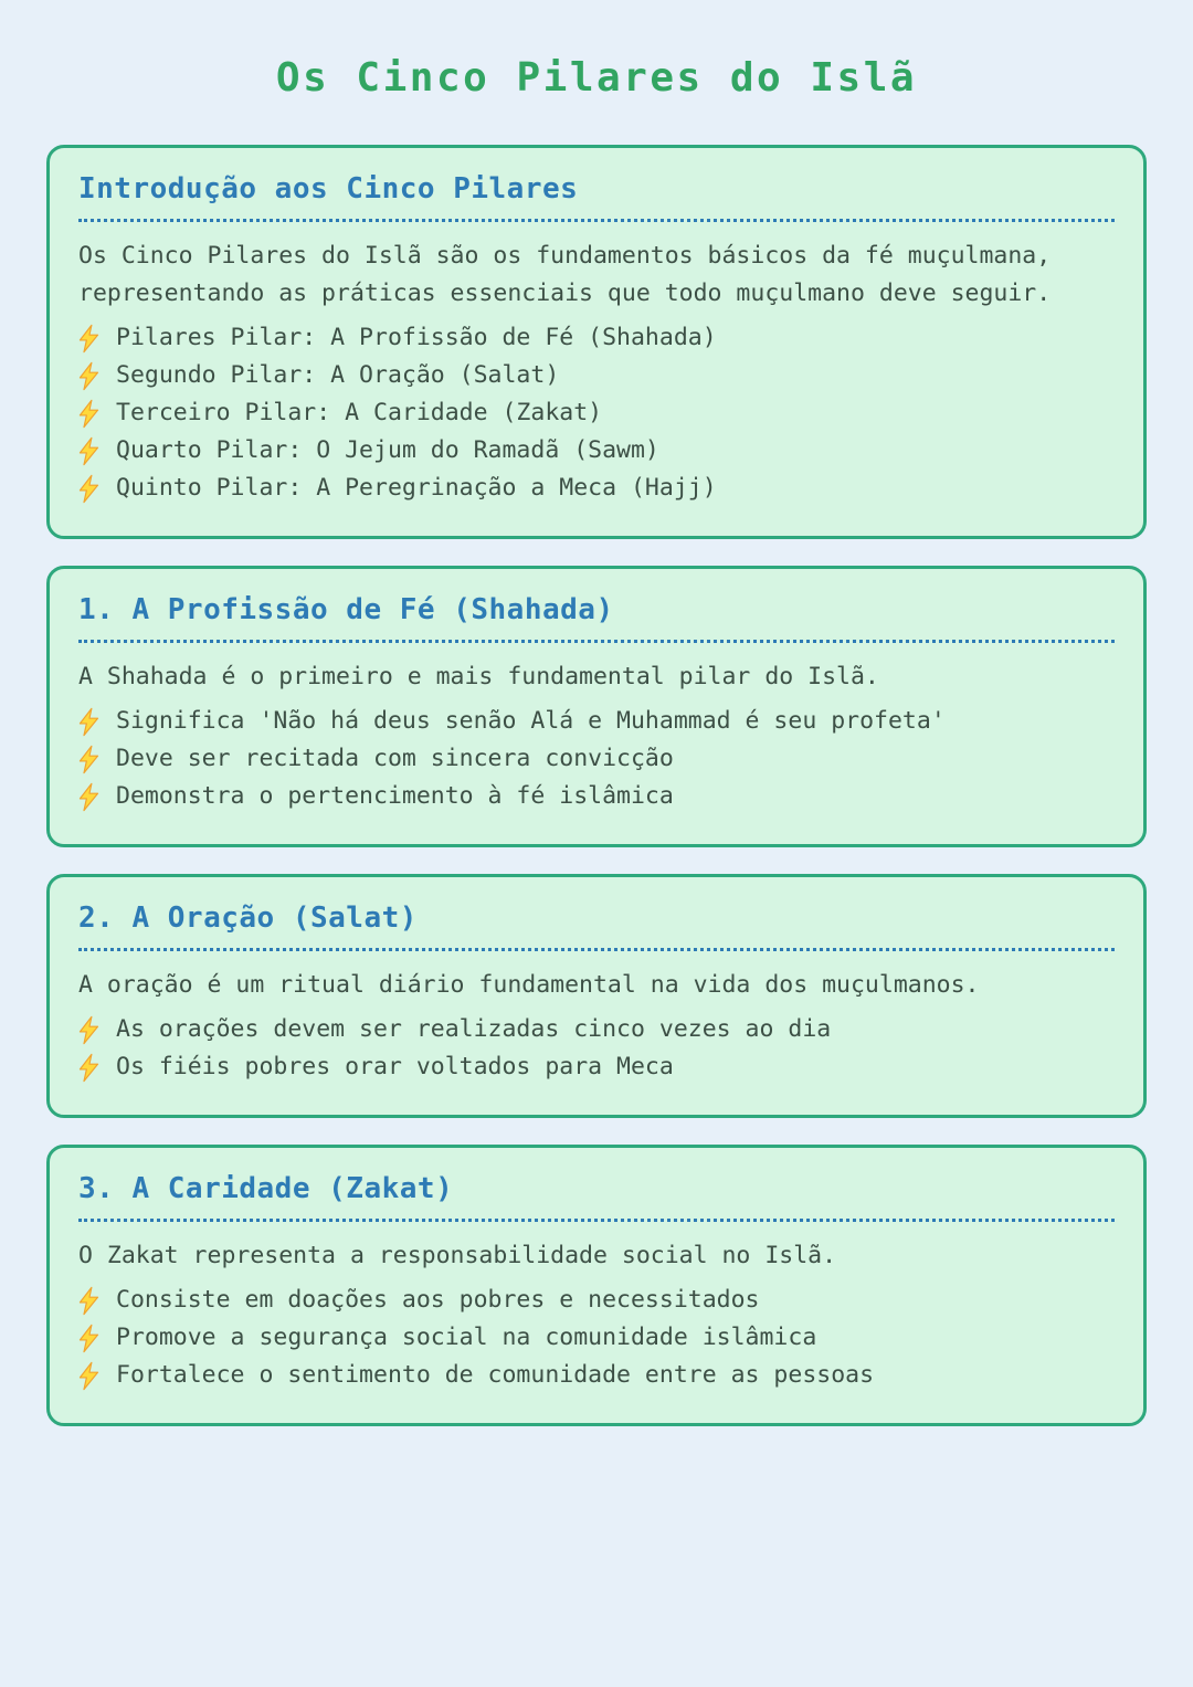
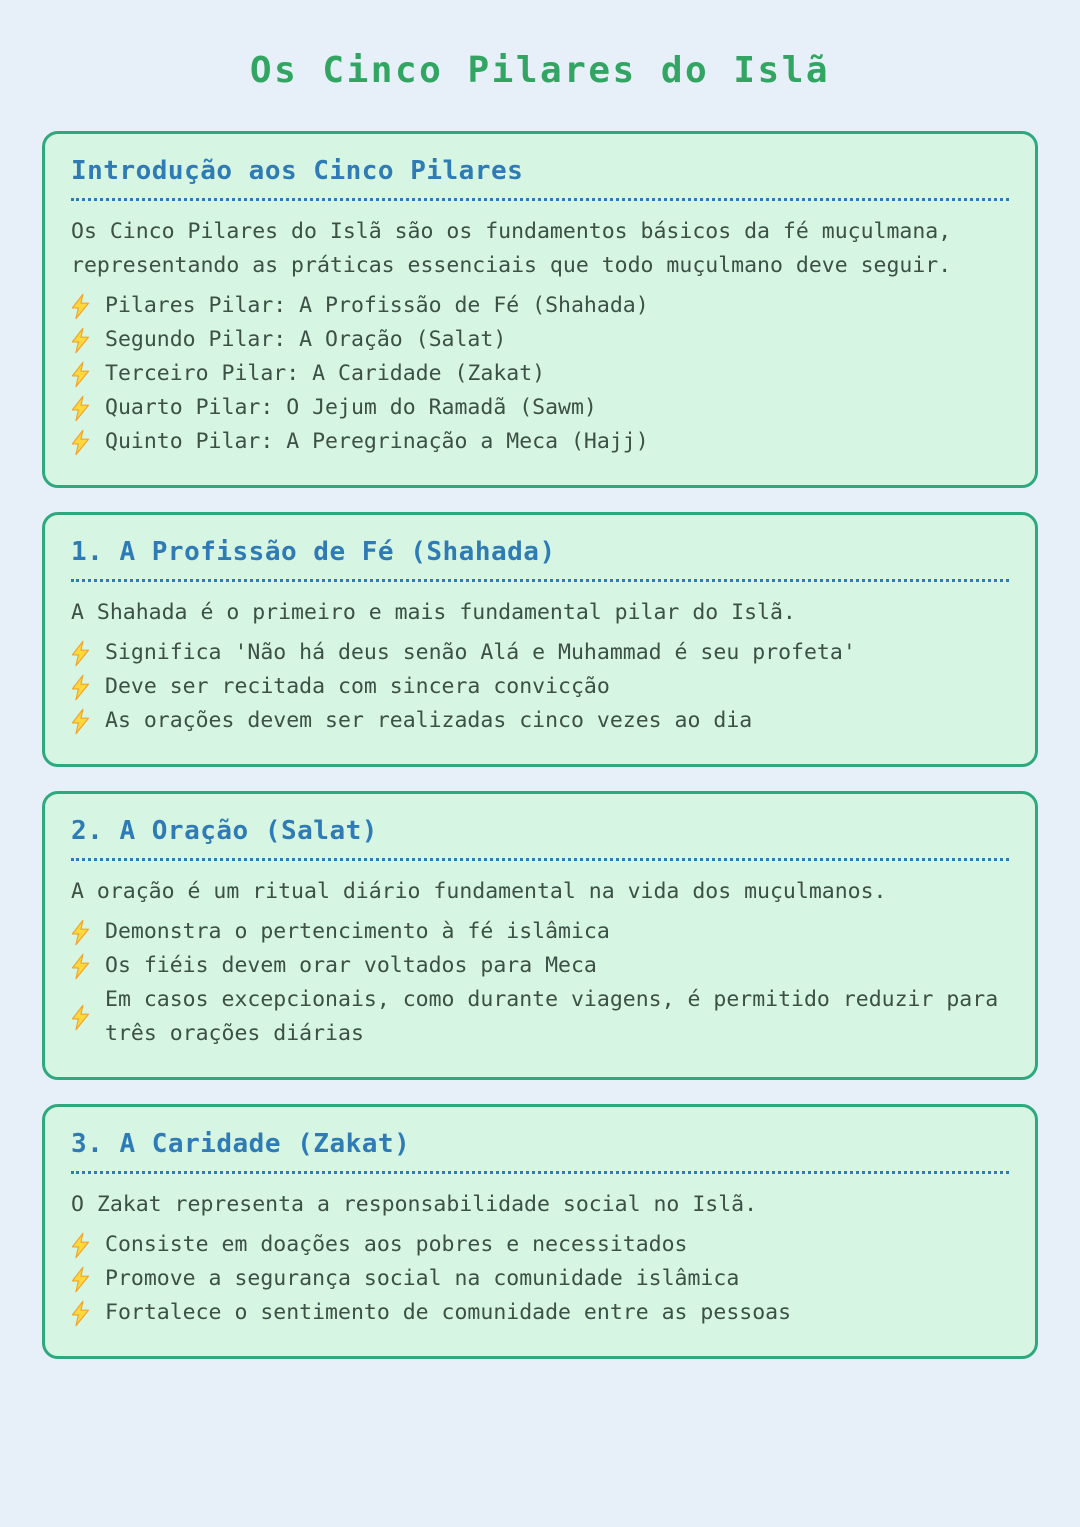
  Os Cinco Pilares do Islã
  Introdução aos Cinco Pilares
  Os Cinco Pilares do Islã são os fundamentos básicos da fé muçulmana, representando as práticas essenciais que todo muçulmano deve seguir.
  Pilares Pilar: A Profissão de Fé (Shahada)
  Segundo Pilar: A Oração (Salat)
  Terceiro Pilar: A Caridade (Zakat)
  Quarto Pilar: O Jejum do Ramadã (Sawm)
  Quinto Pilar: A Peregrinação a Meca (Hajj)
  1. A Profissão de Fé (Shahada)
  A Shahada é o primeiro e mais fundamental pilar do Islã.
  Significa 'Não há deus senão Alá e Muhammad é seu profeta'
  Deve ser recitada com sincera convicção
- Demonstra o pertencimento à fé islâmica
+ As orações devem ser realizadas cinco vezes ao dia
  2. A Oração (Salat)
  A oração é um ritual diário fundamental na vida dos muçulmanos.
- As orações devem ser realizadas cinco vezes ao dia
+ Demonstra o pertencimento à fé islâmica
- Os fiéis pobres orar voltados para Meca
+ Os fiéis devem orar voltados para Meca
+ Em casos excepcionais, como durante viagens, é permitido reduzir para três orações diárias
  3. A Caridade (Zakat)
  O Zakat representa a responsabilidade social no Islã.
  Consiste em doações aos pobres e necessitados
  Promove a segurança social na comunidade islâmica
  Fortalece o sentimento de comunidade entre as pessoas
